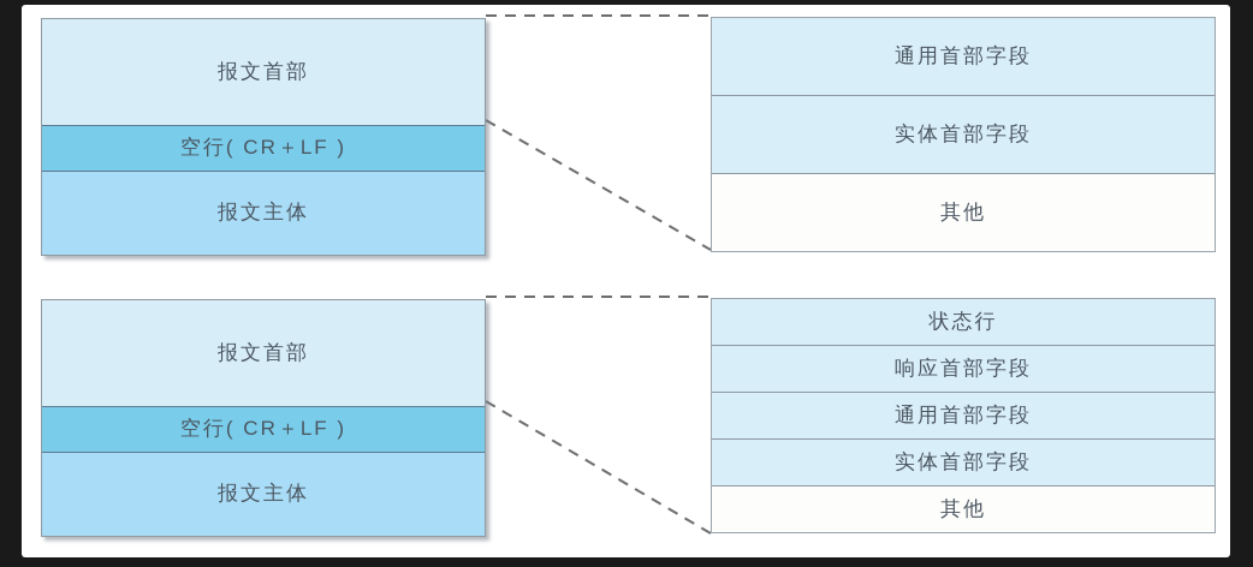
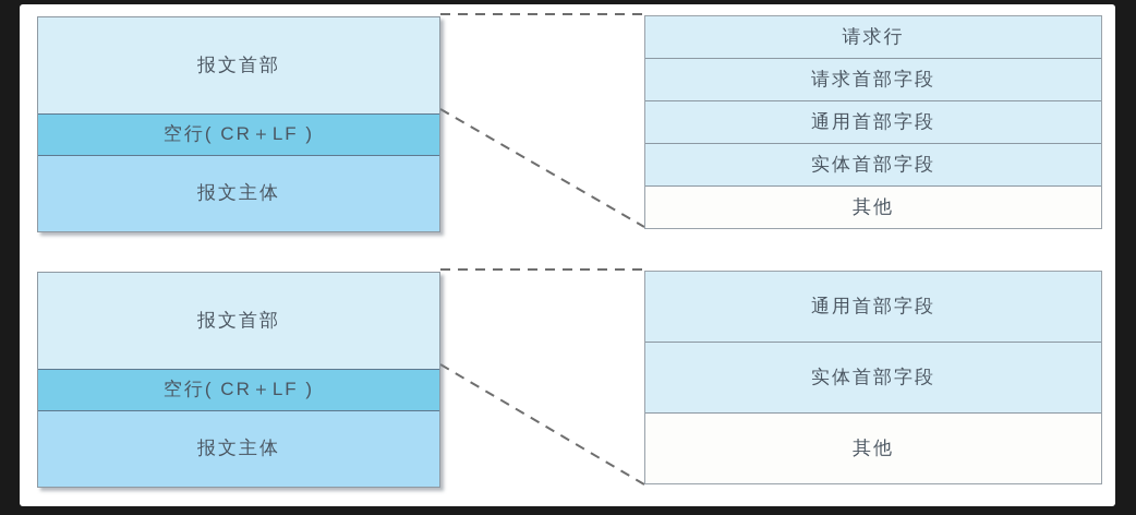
  报文首部
  空行( CR＋LF )
  报文主体
+ 请求行
+ 请求首部字段
  通用首部字段
  实体首部字段
  其他
  报文首部
  空行( CR＋LF )
  报文主体
- 状态行
- 响应首部字段
  通用首部字段
  实体首部字段
  其他
